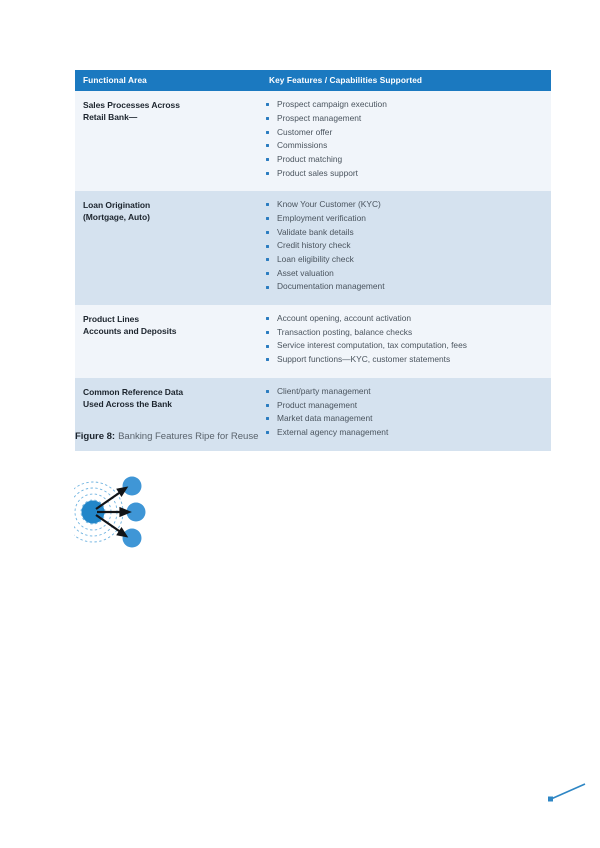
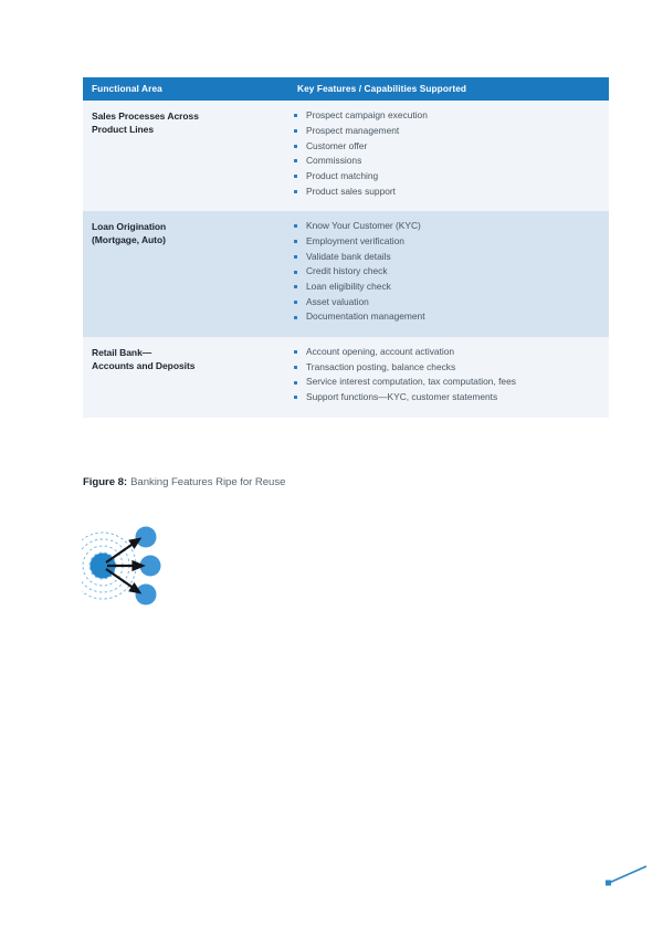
  Functional Area	Key Features / Capabilities Supported
- Sales Processes Across Retail Bank—	Prospect campaign execution Prospect management Customer offer Commissions Product matching Product sales support
+ Sales Processes Across Product Lines	Prospect campaign execution Prospect management Customer offer Commissions Product matching Product sales support
  Loan Origination (Mortgage, Auto)	Know Your Customer (KYC) Employment verification Validate bank details Credit history check Loan eligibility check Asset valuation Documentation management
- Product Lines Accounts and Deposits	Account opening, account activation Transaction posting, balance checks Service interest computation, tax computation, fees Support functions—KYC, customer statements
+ Retail Bank— Accounts and Deposits	Account opening, account activation Transaction posting, balance checks Service interest computation, tax computation, fees Support functions—KYC, customer statements
- Common Reference Data Used Across the Bank	Client/party management Product management Market data management External agency management
  Figure 8: Banking Features Ripe for Reuse
